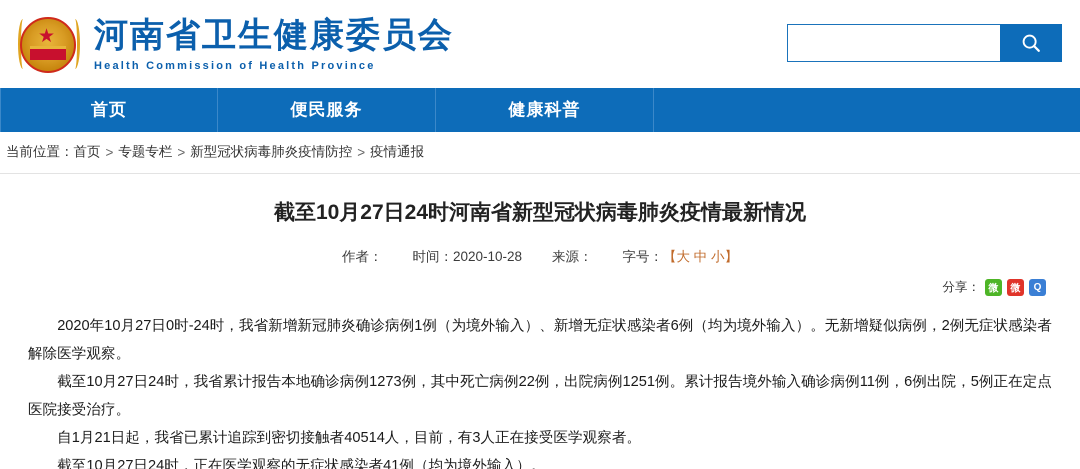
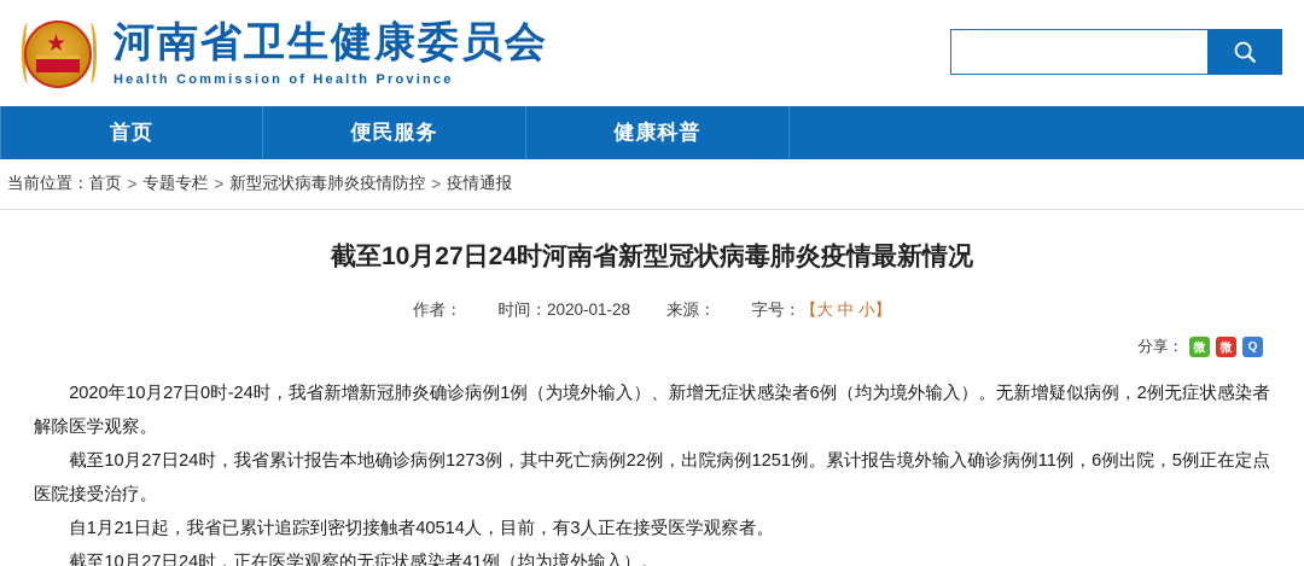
  ★
  河南省卫生健康委员会
  Health Commission of Health Province
  首页
  便民服务
  健康科普
  当前位置：
  首页
  >
  专题专栏
  >
  新型冠状病毒肺炎疫情防控
  >
  疫情通报
  截至10月27日24时河南省新型冠状病毒肺炎疫情最新情况
  作者：
- 时间：2020-10-28
+ 时间：2020-01-28
  来源：
  字号：【大 中 小】
  分享：
  微
  微
  Q
  2020年10月27日0时-24时，我省新增新冠肺炎确诊病例1例（为境外输入）、新增无症状感染者6例（均为境外输入）。无新增疑似病例，2例无症状感染者解除医学观察。
  截至10月27日24时，我省累计报告本地确诊病例1273例，其中死亡病例22例，出院病例1251例。累计报告境外输入确诊病例11例，6例出院，5例正在定点医院接受治疗。
  自1月21日起，我省已累计追踪到密切接触者40514人，目前，有3人正在接受医学观察者。
  截至10月27日24时，正在医学观察的无症状感染者41例（均为境外输入）。
